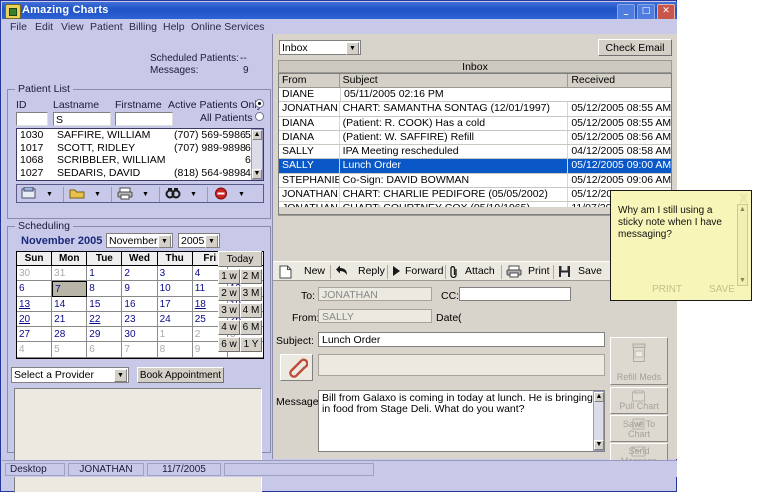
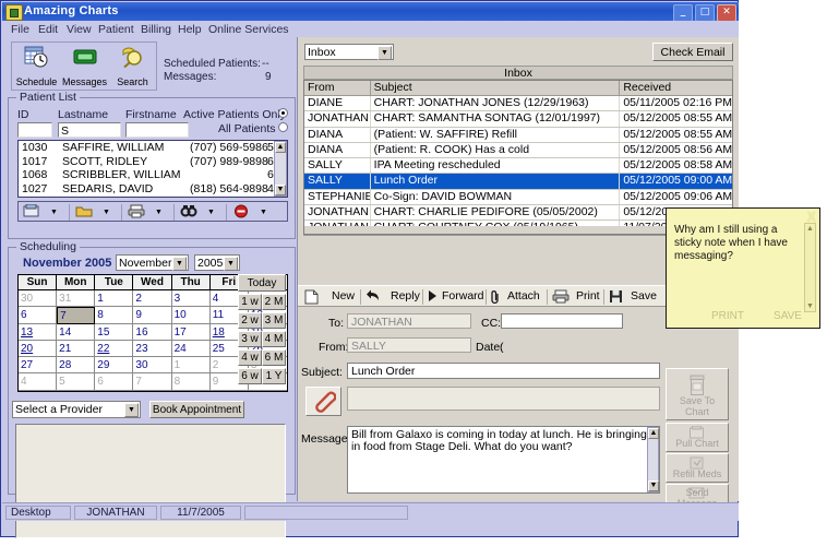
  Amazing Charts
  _
  □
  ✕
  File
  Edit
  View
  Patient
  Billing
  Help
  Online Services
+ Schedule
+ Messages
+ Search
  Scheduled Patients:
  --
  Messages:
  9
  Patient List
  ID
  Lastname
  Firstname
  S
  Active Patients On
  All Patients
  1030
  SAFFIRE, WILLIAM
  (707) 569-5986
  1017
  SCOTT, RIDLEY
  (707) 989-9898
  1068
  SCRIBBLER, WILLIAM
  6
  1027
  SEDARIS, DAVID
  (818) 564-9898
  Scheduling
  November 2005
  November
  2005
  Sun
  Mon
  Tue
  Wed
  Thu
  Fri
  30
  31
  1
  2
  3
  4
  6
  7
  8
  9
  10
  11
  13
  14
  15
  16
  17
  18
  20
  21
  22
  23
  24
  25
  27
  28
  29
  30
  1
  2
  4
  5
  6
  7
  8
  9
  Today
  1 w
  2 M
  2 w
  3 M
  3 w
  4 M
  4 w
  6 M
  6 w
  1 Y
  Select a Provider
  Book Appointment
  Inbox
  Check Email
  Inbox
  From
  Subject
  Received
  DIANE
+ CHART: JONATHAN JONES (12/29/1963)
  05/11/2005 02:16 PM
  JONATHAN
  CHART: SAMANTHA SONTAG (12/01/1997)
  05/12/2005 08:55 AM
  DIANA
- (Patient: R. COOK) Has a cold
+ (Patient: W. SAFFIRE) Refill
  05/12/2005 08:55 AM
  DIANA
- (Patient: W. SAFFIRE) Refill
+ (Patient: R. COOK) Has a cold
  05/12/2005 08:56 AM
  SALLY
  IPA Meeting rescheduled
- 04/12/2005 08:58 AM
+ 05/12/2005 08:58 AM
  SALLY
  Lunch Order
  05/12/2005 09:00 AM
  STEPHANIE
  Co-Sign: DAVID BOWMAN
  05/12/2005 09:06 AM
  JONATHAN
  CHART: CHARLIE PEDIFORE (05/05/2002)
  New
  Reply
  Forward
  Attach
  Print
  Save
  To:
  JONATHAN
  CC:
  From
  SALLY
  Date:
  (
  Subject:
  Lunch Order
  Message
  Bill from Galaxo is coming in today at lunch. He is bringing in food from Stage Deli. What do you want?
- Refill Meds
+ Save To Chart
  Pull Chart
- Save To Chart
+ Refill Meds
  Desktop
  JONATHAN
  11/7/2005
  X
  Why am I still using a sticky note when I have messaging?
  PRINT
  SAVE
